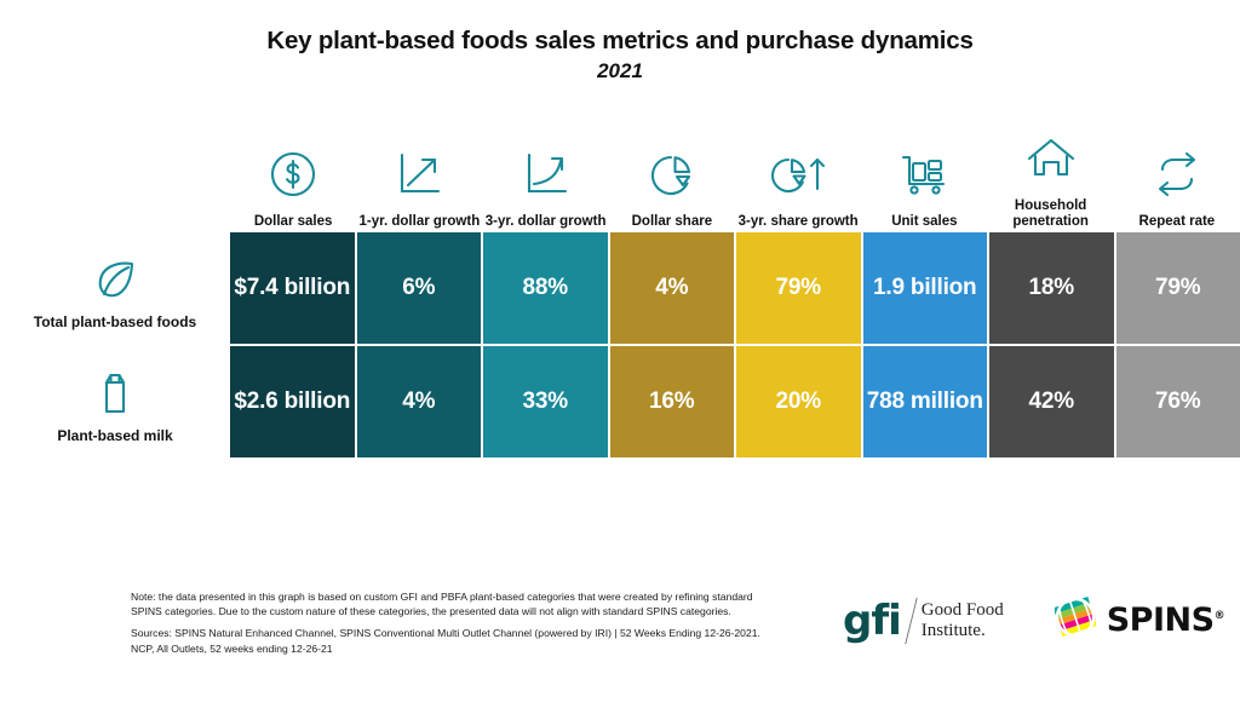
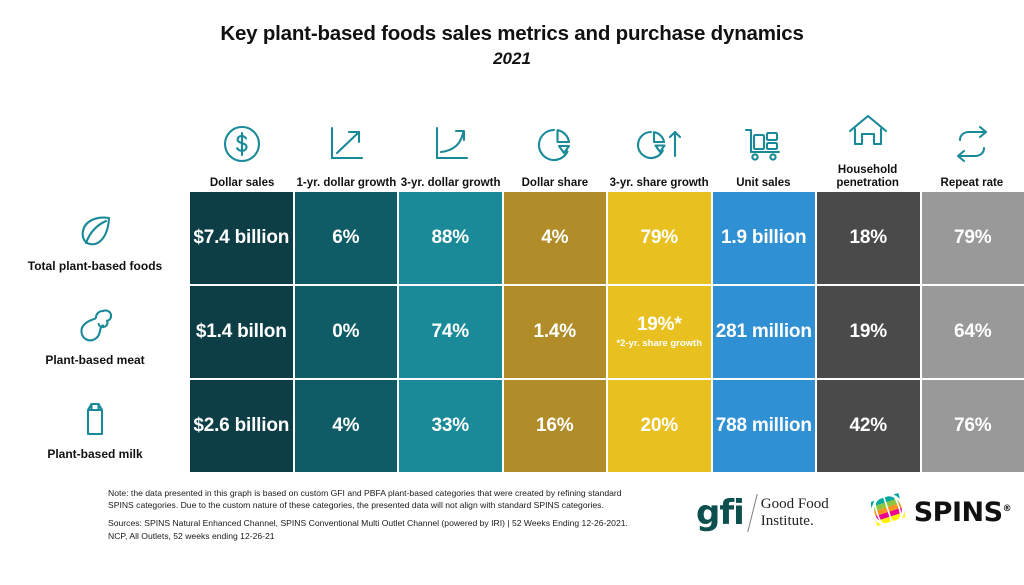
  Key plant-based foods sales metrics and purchase dynamics
  2021
  Dollar sales
  1-yr. dollar growth
  3-yr. dollar growth
  Dollar share
  3-yr. share growth
  Unit sales
  Household penetration
  Repeat rate
  Total plant-based foods
  $7.4 billion
  6%
  88%
  4%
  79%
  1.9 billion
  18%
  79%
+ Plant-based meat
+ $1.4 billon
+ 0%
+ 74%
+ 1.4%
+ 19%*
+ *2-yr. share growth
+ 281 million
+ 19%
+ 64%
  Plant-based milk
  $2.6 billion
  4%
  33%
  16%
  20%
  788 million
  42%
  76%
  Note: the data presented in this graph is based on custom GFI and PBFA plant-based categories that were created by refining standard SPINS categories. Due to the custom nature of these categories, the presented data will not align with standard SPINS categories.
  Sources: SPINS Natural Enhanced Channel, SPINS Conventional Multi Outlet Channel (powered by IRI) | 52 Weeks Ending 12-26-2021. NCP, All Outlets, 52 weeks ending 12-26-21
  gfi
  Good Food
  Institute.
  SPINS®
